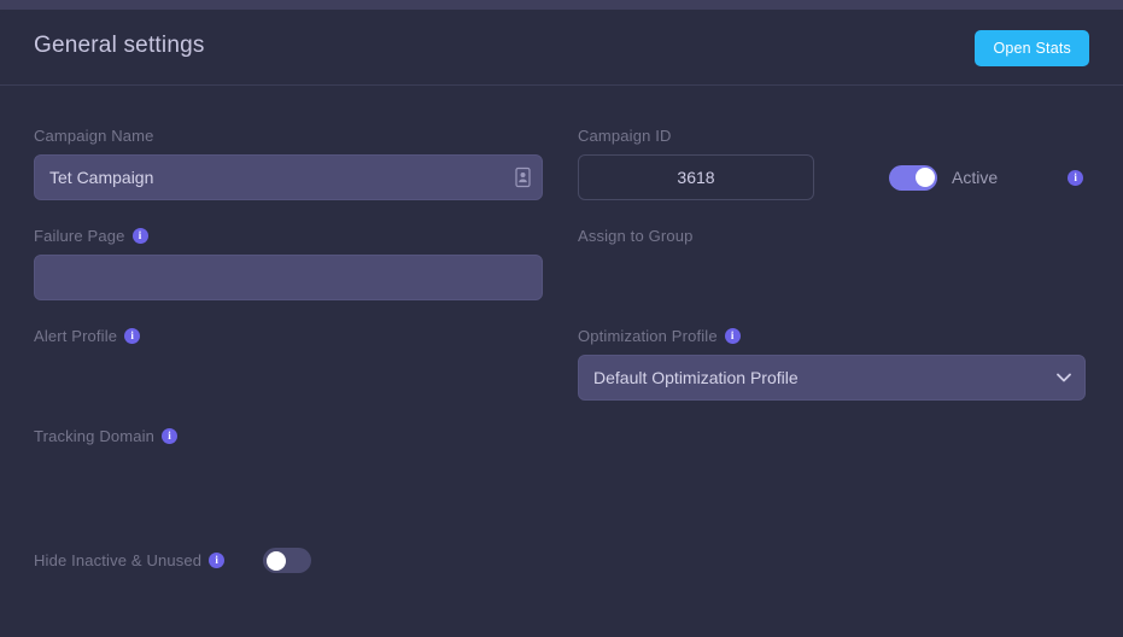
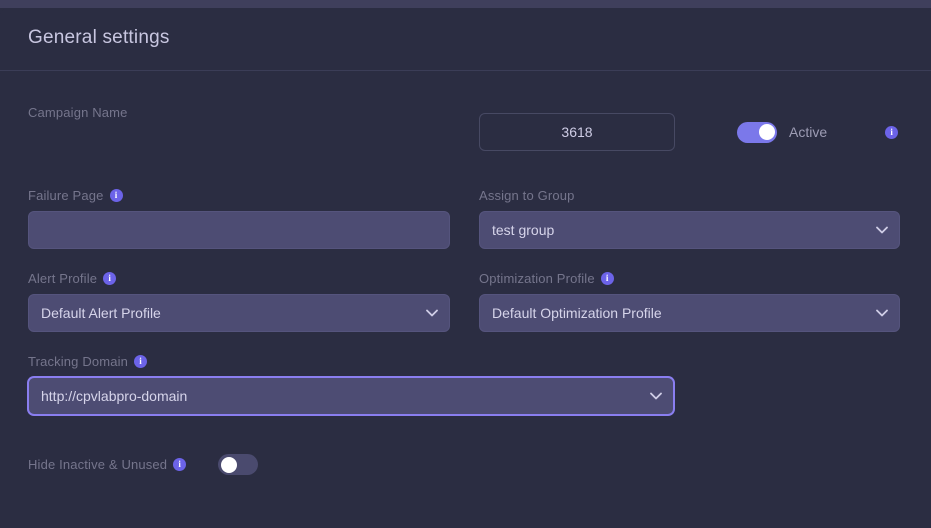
  General settings
- Open Stats
  Campaign Name
- Tet Campaign
- Campaign ID
  3618
  Active
  i
  Failure Page
  i
  Assign to Group
+ test group
  Alert Profile
  i
+ Default Alert Profile
  Optimization Profile
  i
  Default Optimization Profile
  Tracking Domain
  i
+ http://cpvlabpro-domain
  Hide Inactive & Unused
  i
